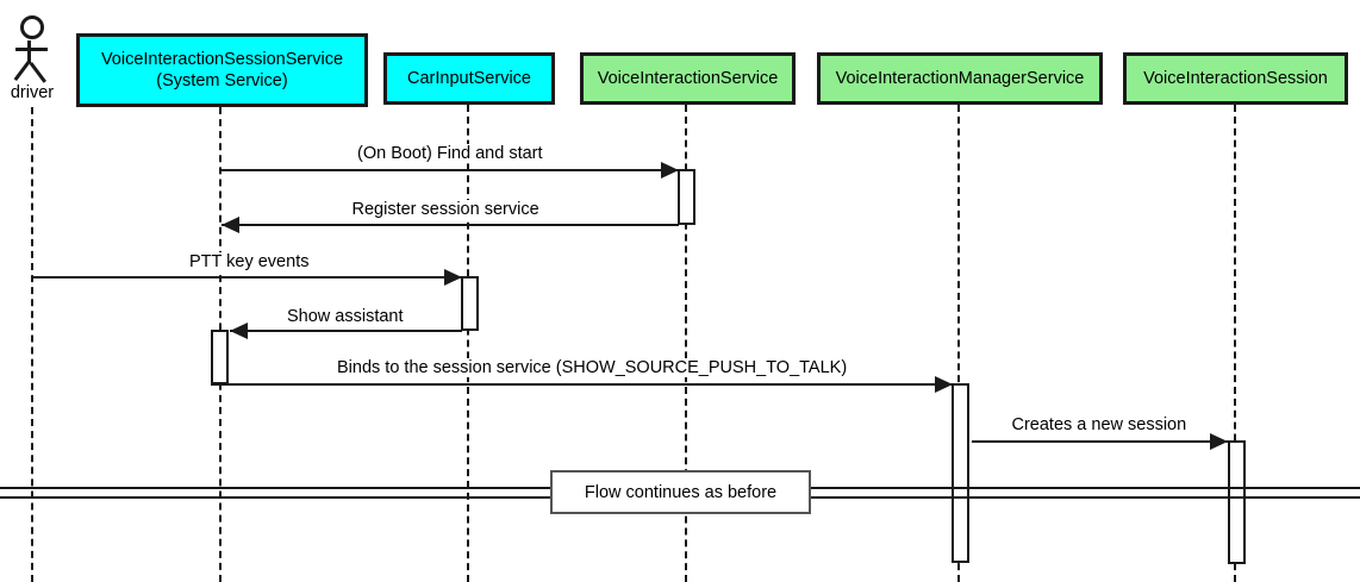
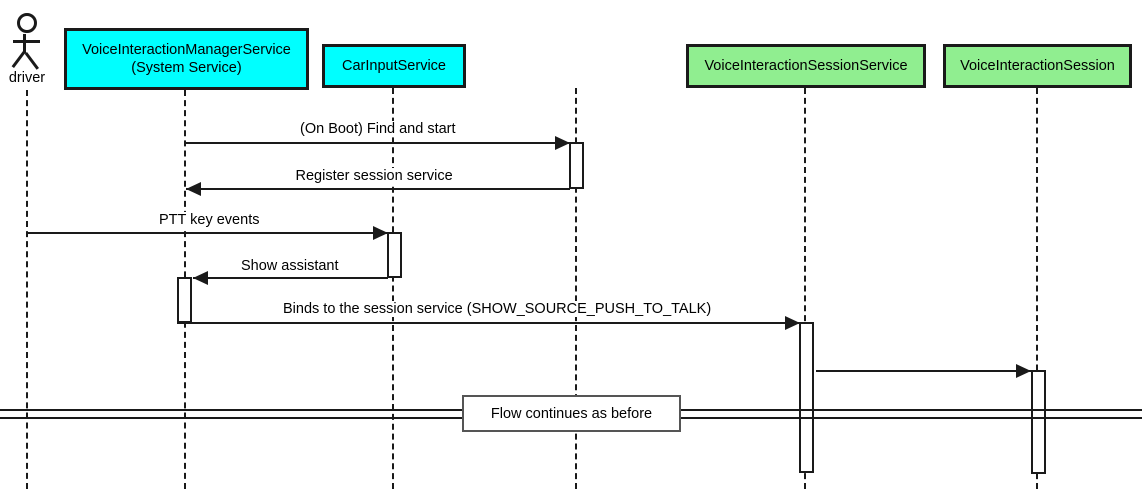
  driver
- VoiceInteractionSessionService
+ VoiceInteractionManagerService
  (System Service)
  CarInputService
- VoiceInteractionService
- VoiceInteractionManagerService
+ VoiceInteractionSessionService
  VoiceInteractionSession
  (On Boot) Find and start
  Register session service
  PTT key events
  Show assistant
  Binds to the session service (SHOW_SOURCE_PUSH_TO_TALK)
- Creates a new session
  Flow continues as before
